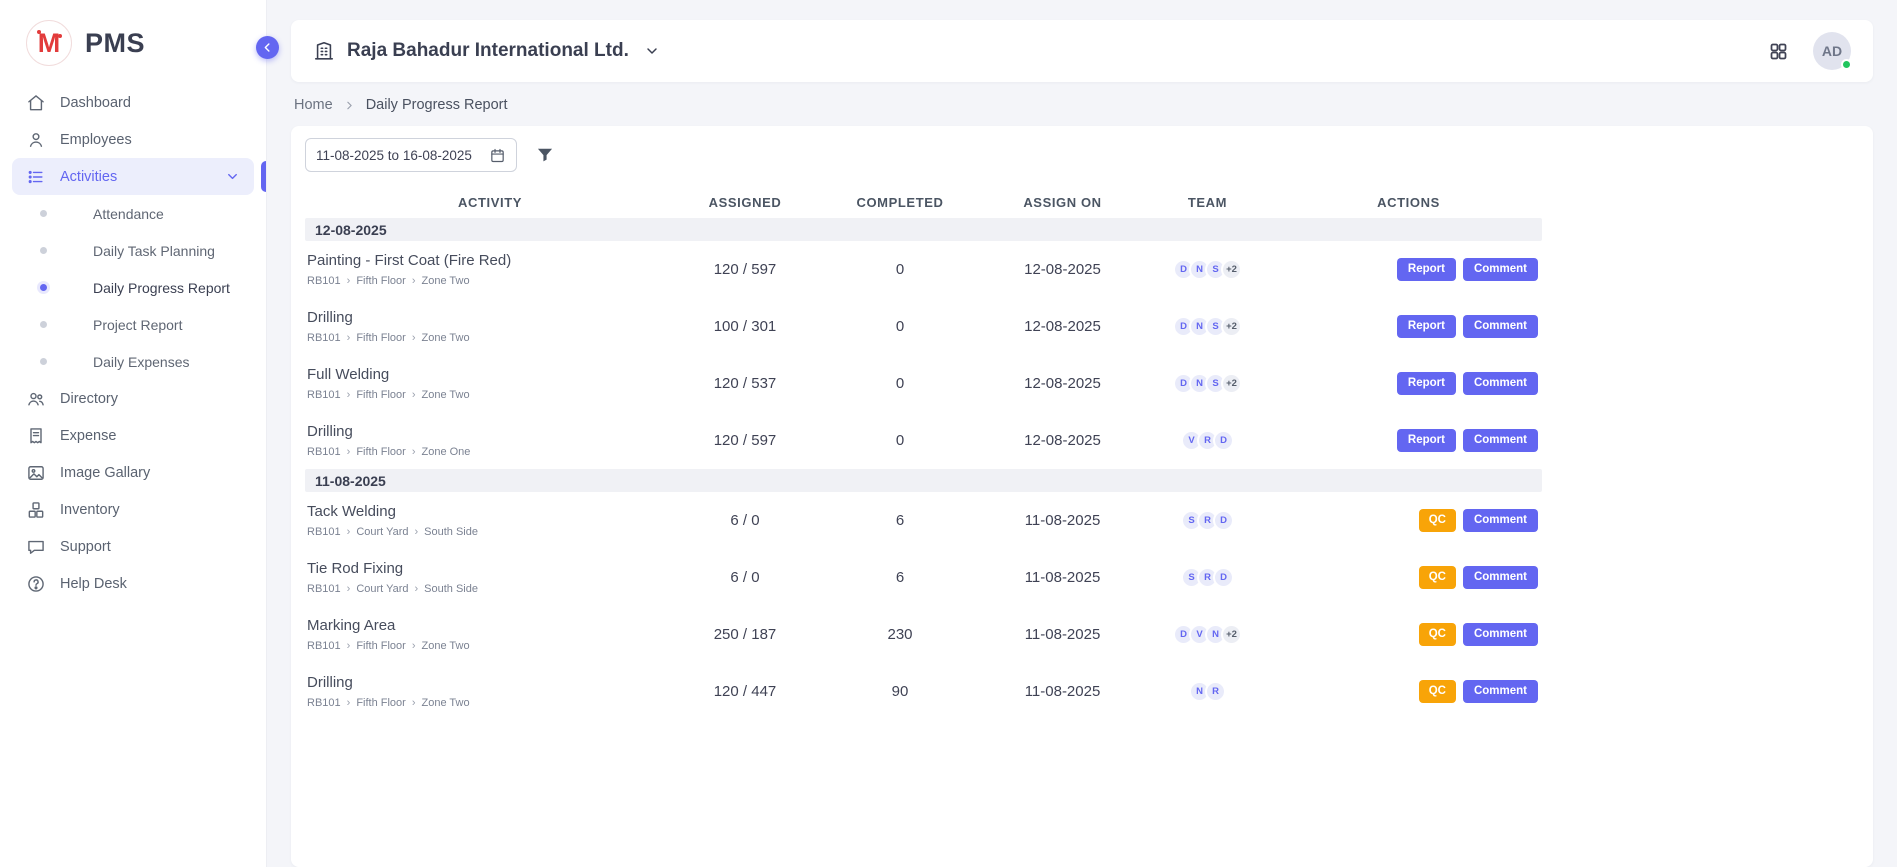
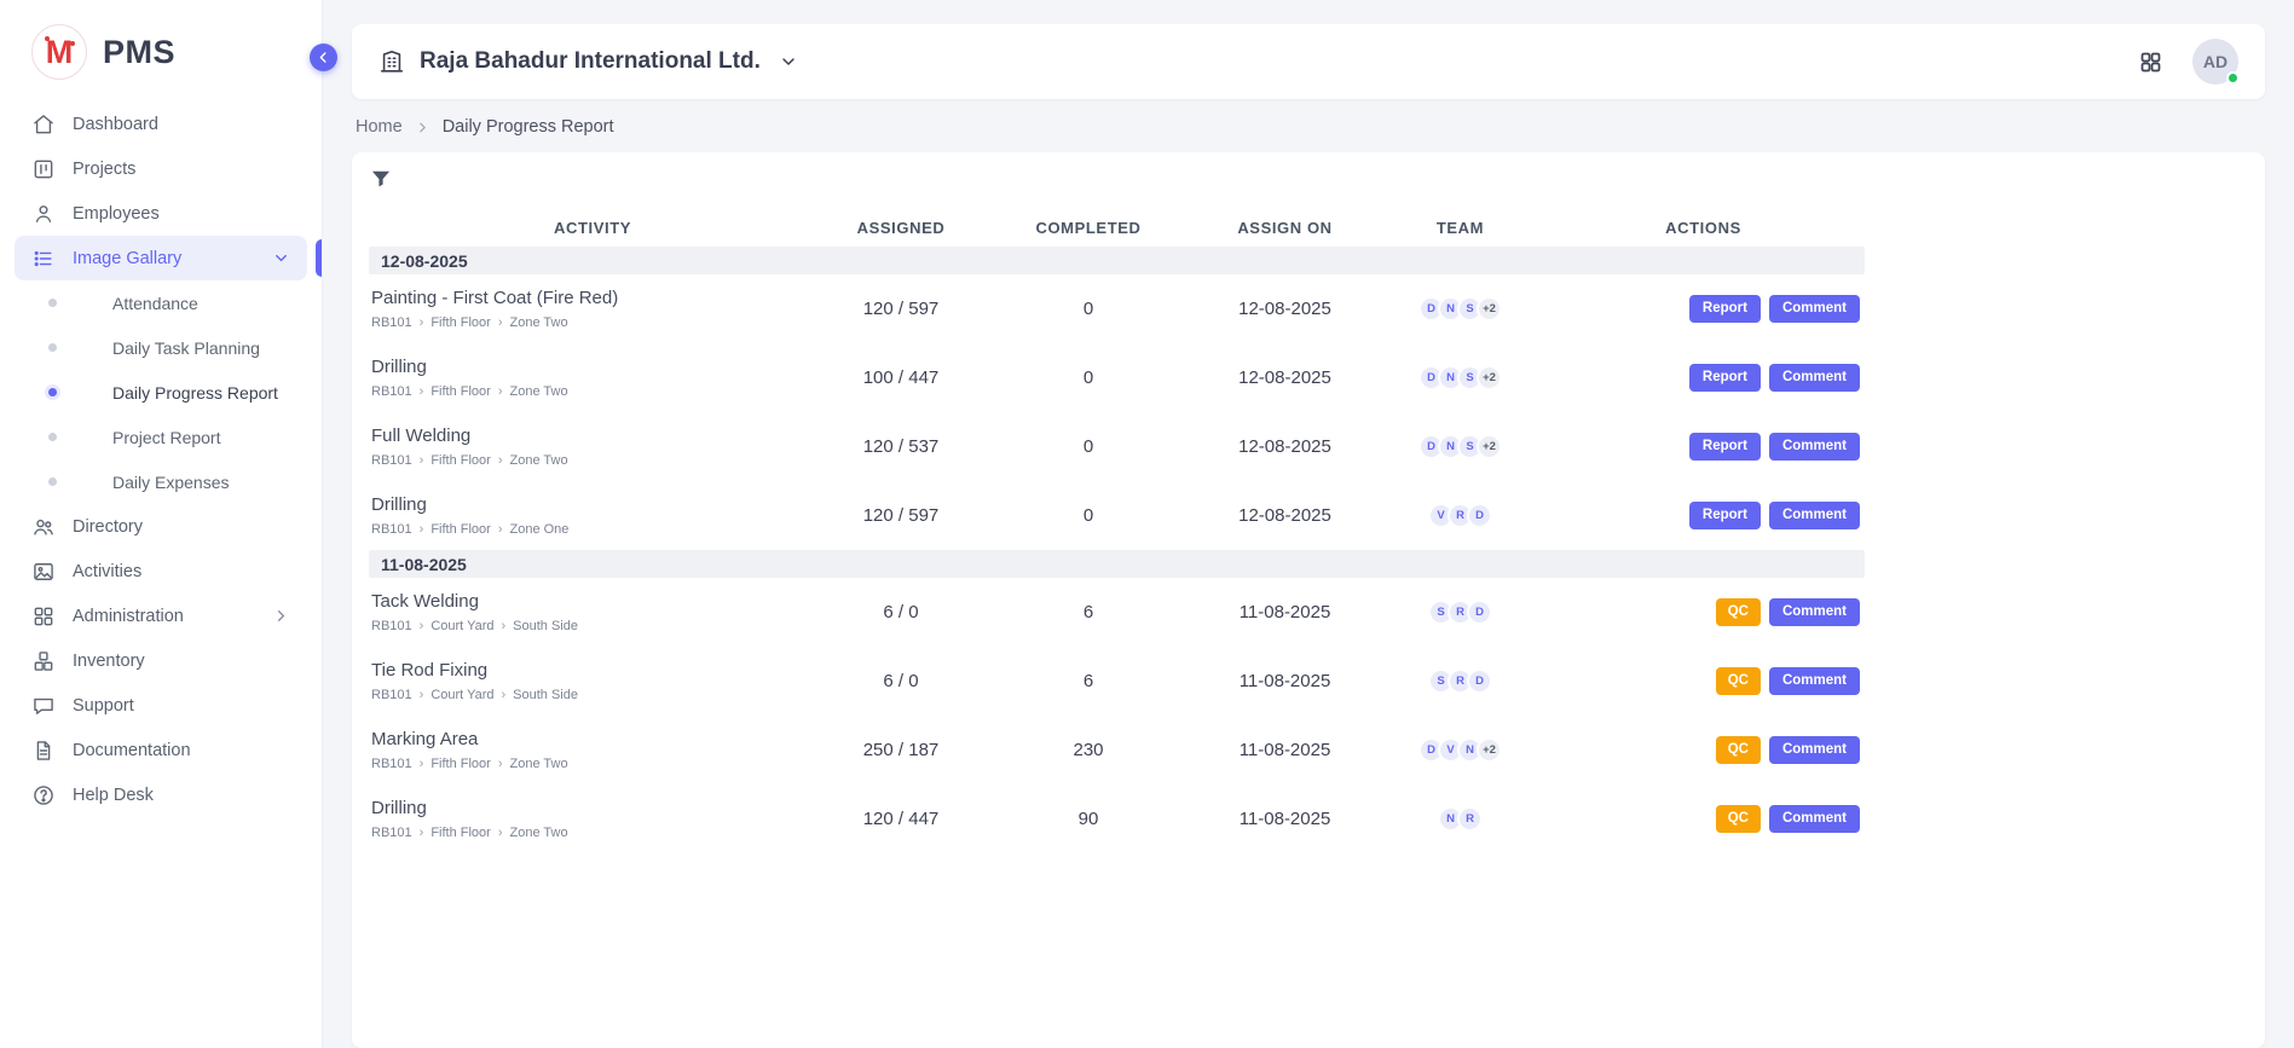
  M
  PMS
  Dashboard
+ Projects
  Employees
- Activities
+ Image Gallary
  Attendance
  Daily Task Planning
  Daily Progress Report
  Project Report
  Daily Expenses
  Directory
- Expense
- Image Gallary
+ Activities
+ Administration
  Inventory
  Support
+ Documentation
  Help Desk
  Raja Bahadur International Ltd.
  AD
  Home
  Daily Progress Report
- 11-08-2025 to 16-08-2025
  ACTIVITY
  ASSIGNED
  COMPLETED
  ASSIGN ON
  TEAM
  ACTIONS
  12-08-2025
  Painting - First Coat (Fire Red)
  RB101
  ›
  Fifth Floor
  ›
  Zone Two
  120 / 597
  0
  12-08-2025
  D
  N
  S
  +2
  Report
  Comment
  Drilling
  RB101
  ›
  Fifth Floor
  ›
  Zone Two
- 100 / 301
+ 100 / 447
  0
  12-08-2025
  D
  N
  S
  +2
  Report
  Comment
  Full Welding
  RB101
  ›
  Fifth Floor
  ›
  Zone Two
  120 / 537
  0
  12-08-2025
  D
  N
  S
  +2
  Report
  Comment
  Drilling
  RB101
  ›
  Fifth Floor
  ›
  Zone One
  120 / 597
  0
  12-08-2025
  V
  R
  D
  Report
  Comment
  11-08-2025
  Tack Welding
  RB101
  ›
  Court Yard
  ›
  South Side
  6 / 0
  6
  11-08-2025
  S
  R
  D
  QC
  Comment
  Tie Rod Fixing
  RB101
  ›
  Court Yard
  ›
  South Side
  6 / 0
  6
  11-08-2025
  S
  R
  D
  QC
  Comment
  Marking Area
  RB101
  ›
  Fifth Floor
  ›
  Zone Two
  250 / 187
  230
  11-08-2025
  D
  V
  N
  +2
  QC
  Comment
  Drilling
  RB101
  ›
  Fifth Floor
  ›
  Zone Two
  120 / 447
  90
  11-08-2025
  N
  R
  QC
  Comment
